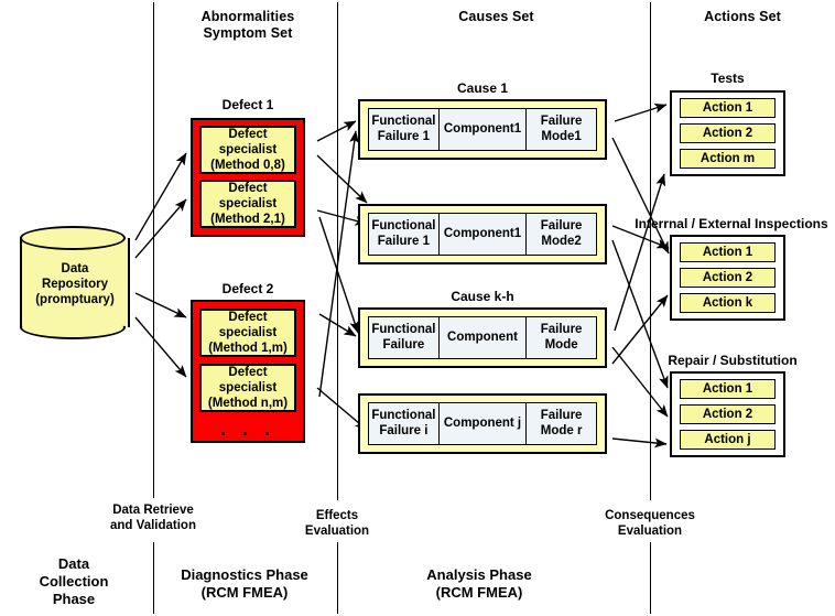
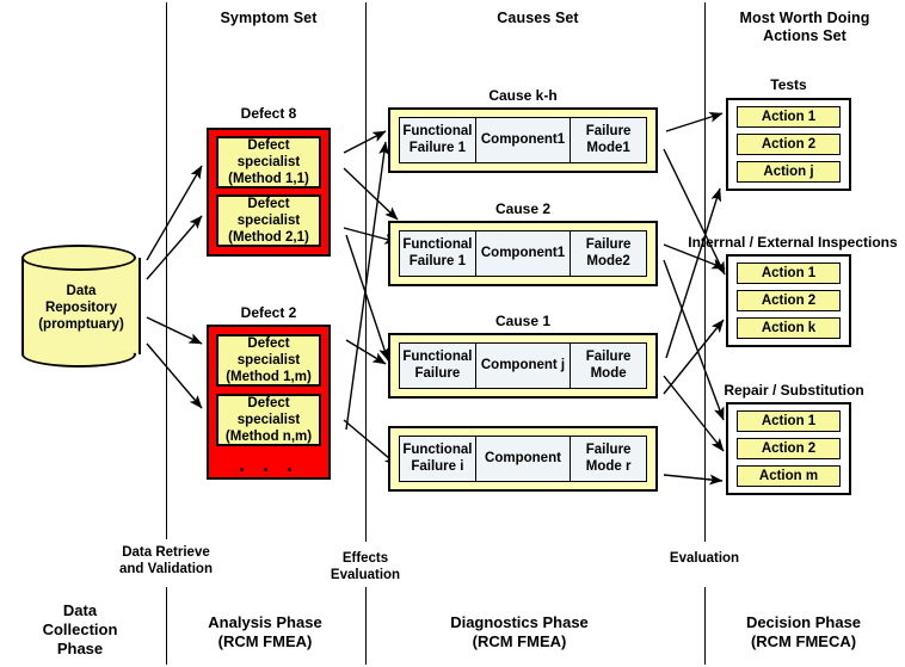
- Abnormalities
  Symptom Set
  Causes Set
+ Most Worth Doing
  Actions Set
  Data
  Repository
  (promptuary)
- Defect 1
+ Defect 8
  Defect specialist
- (Method 0,8)
+ (Method 1,1)
  Defect specialist
  (Method 2,1)
  Defect 2
  Defect specialist
  (Method 1,m)
  Defect specialist
  (Method n,m)
  . . .
- Cause 1
+ Cause k-h
  Functional
  Failure 1
  Component1
  Failure
  Mode1
+ Cause 2
  Functional
  Failure 1
  Component1
  Failure
  Mode2
- Cause k-h
+ Cause 1
  Functional
  Failure
- Component
+ Component j
  Failure
  Mode
  Functional
  Failure i
- Component j
+ Component
  Failure
  Mode r
  Tests
  Action 1
  Action 2
- Action m
+ Action j
  Interrnal / External Inspections
  Action 1
  Action 2
  Action k
  Repair / Substitution
  Action 1
  Action 2
- Action j
+ Action m
  Data Retrieve
  and Validation
  Effects
  Evaluation
- Consequences
  Evaluation
  Data
  Collection
  Phase
- Diagnostics Phase
+ Analysis Phase
  (RCM FMEA)
- Analysis Phase
+ Diagnostics Phase
  (RCM FMEA)
+ Decision Phase
+ (RCM FMECA)
